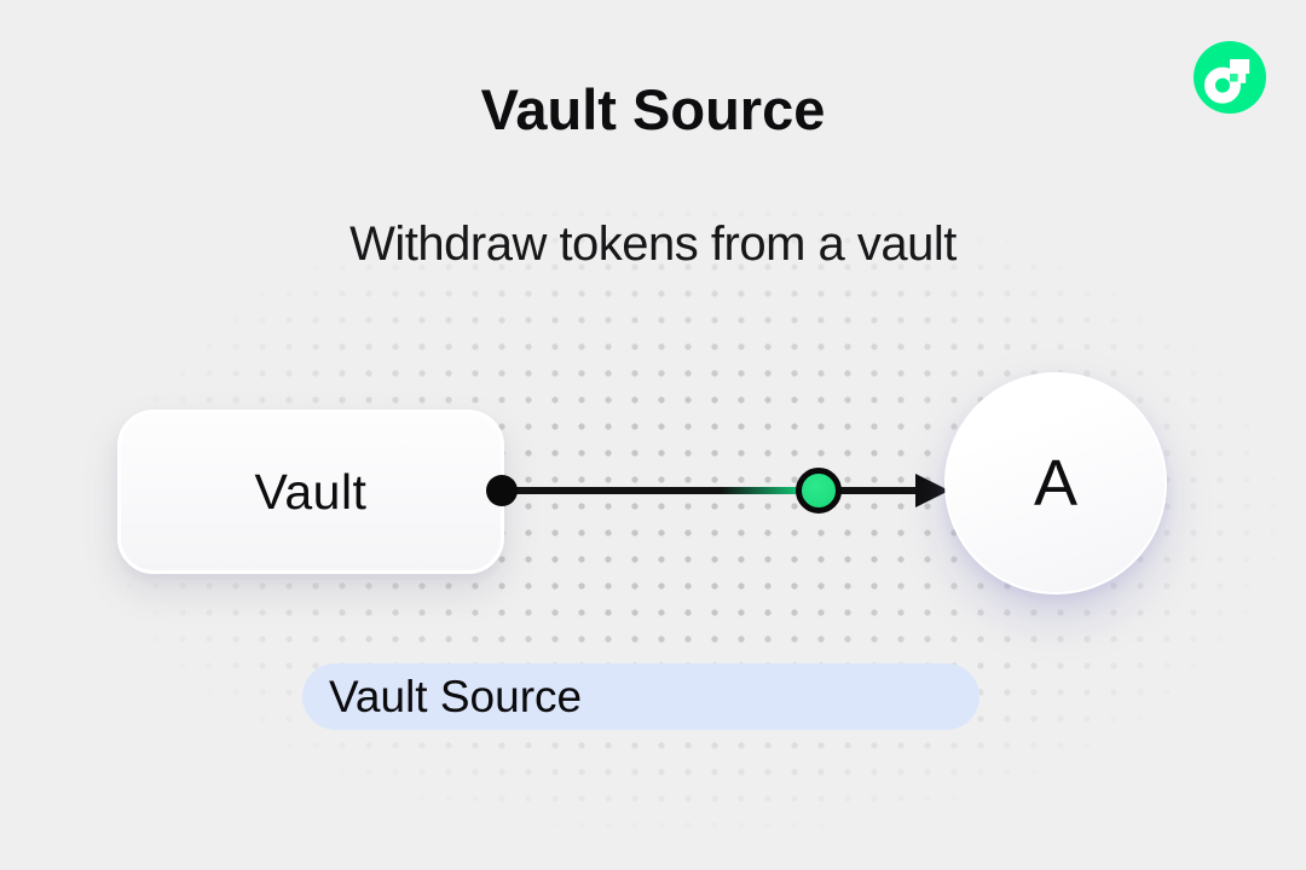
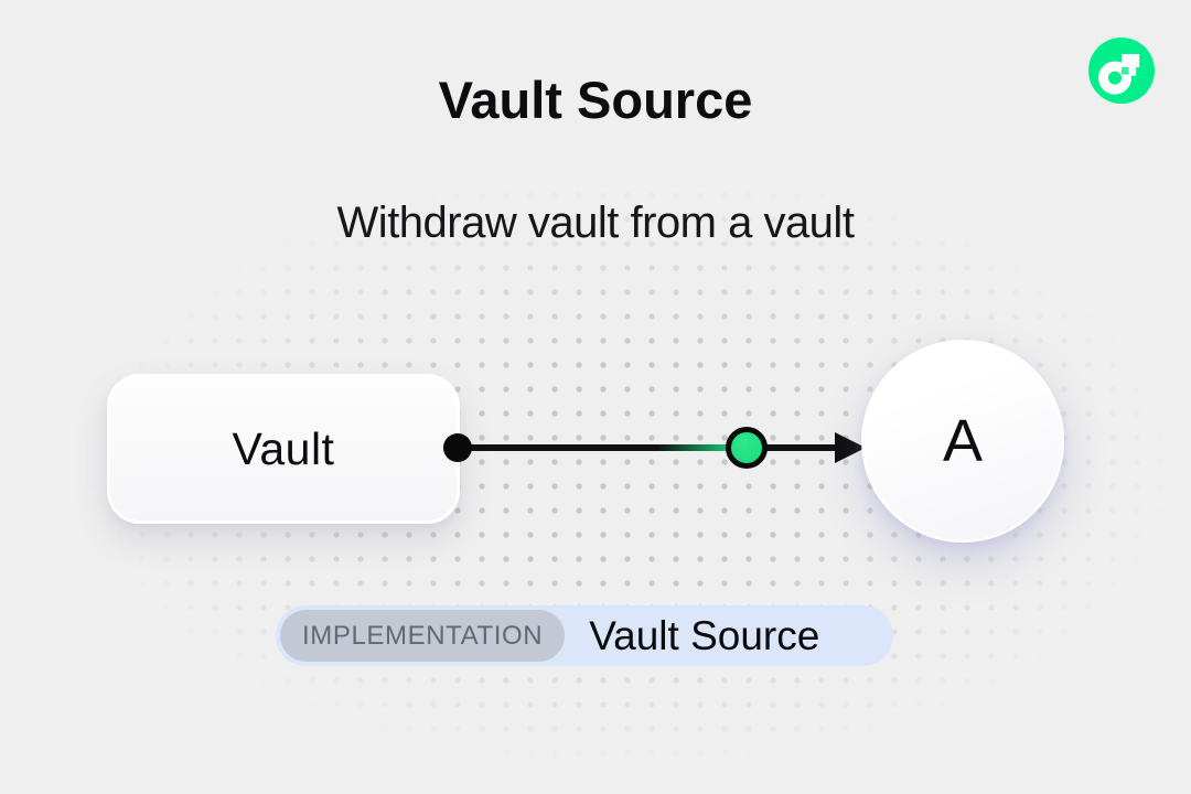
  Vault Source
- Withdraw tokens from a vault
+ Withdraw vault from a vault
  Vault
  A
+ IMPLEMENTATION
  Vault Source
